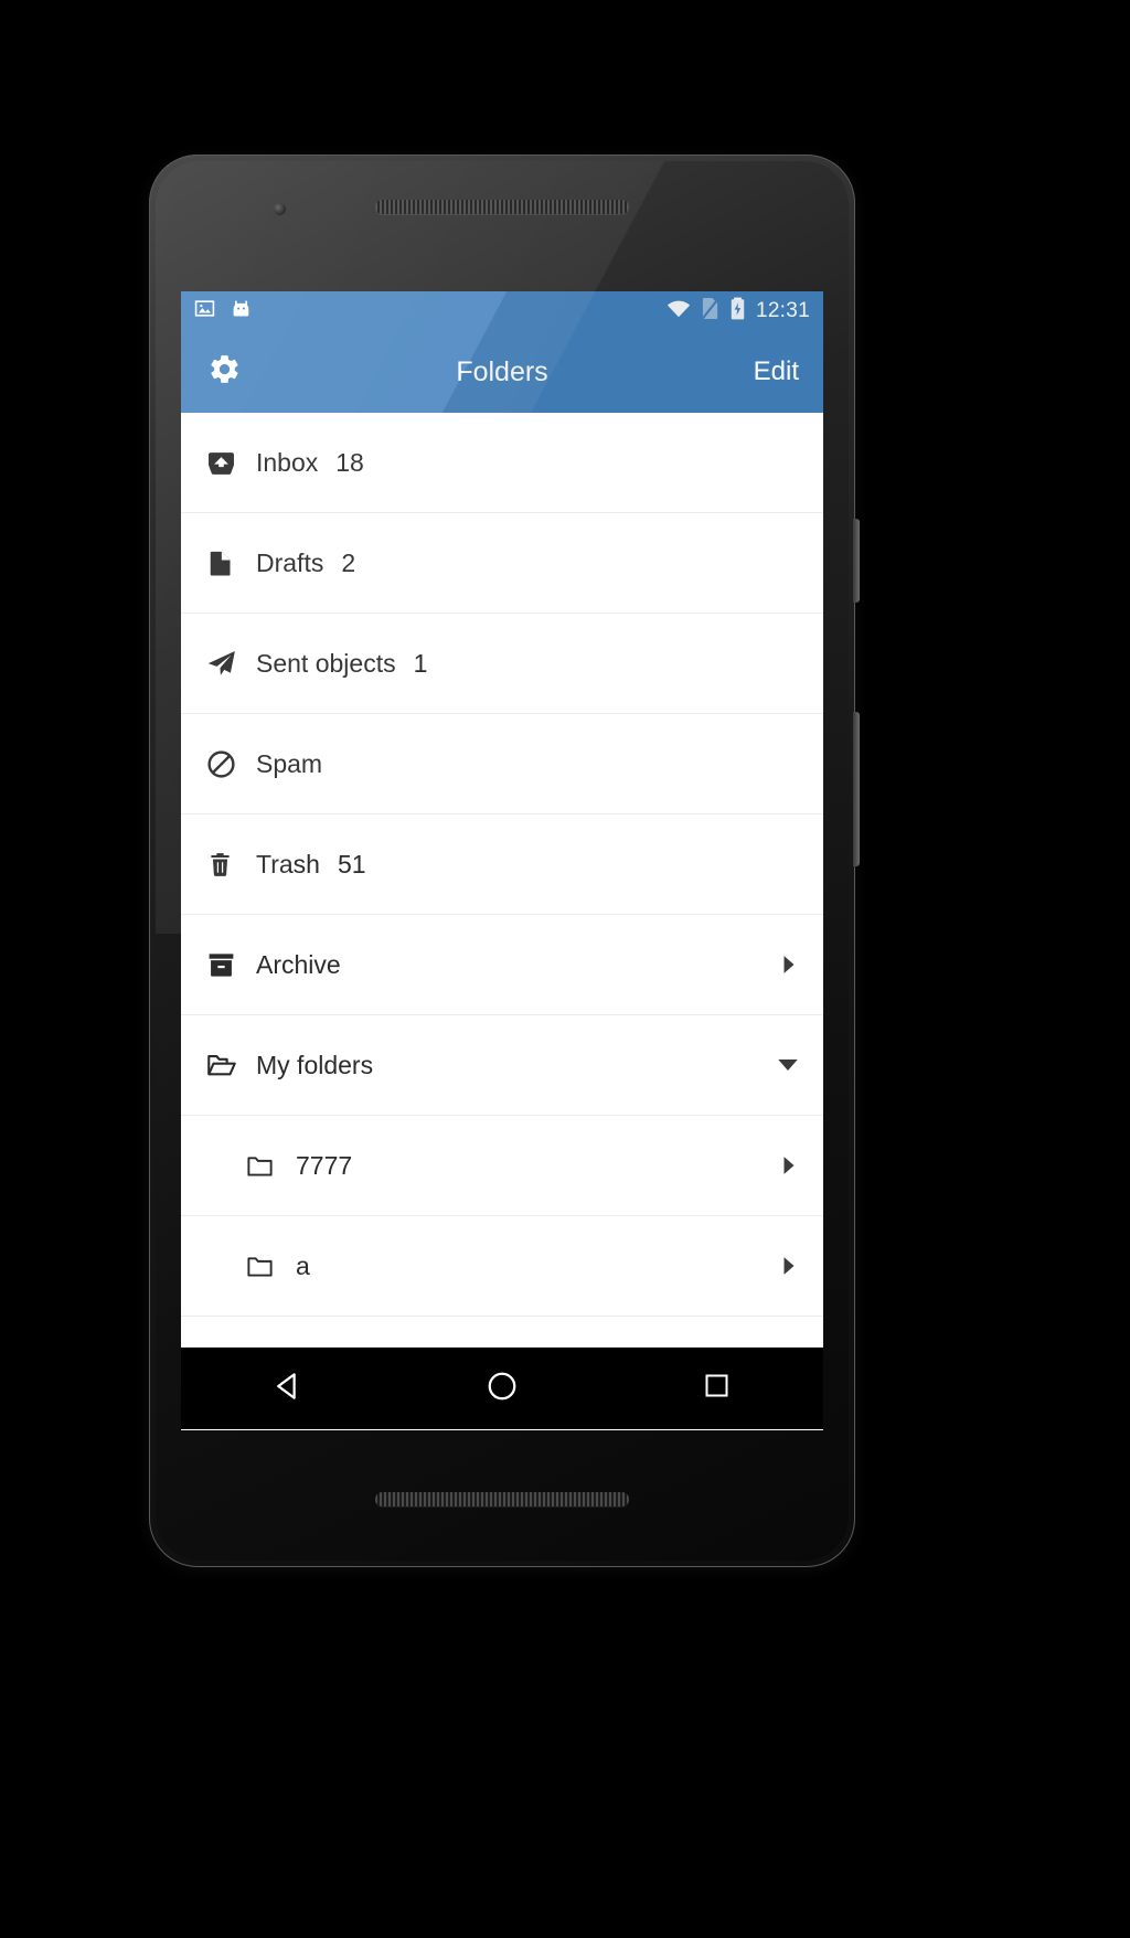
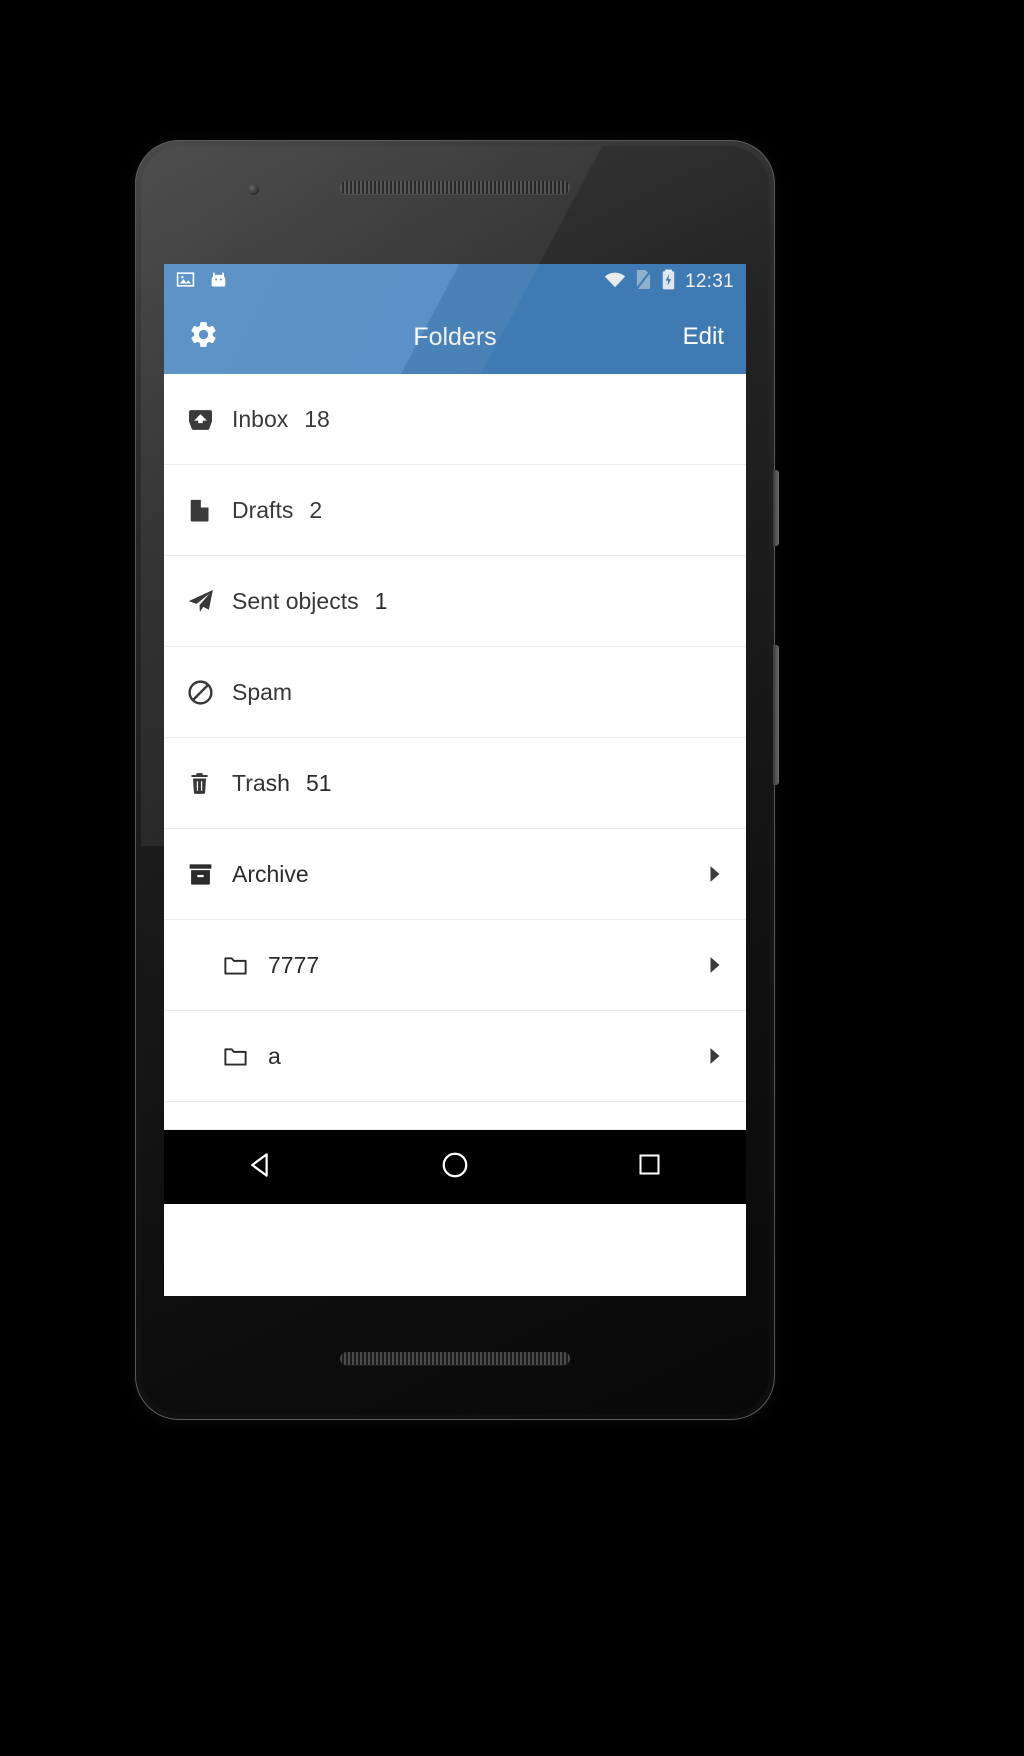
  Archive
- My folders
  7777
  a
